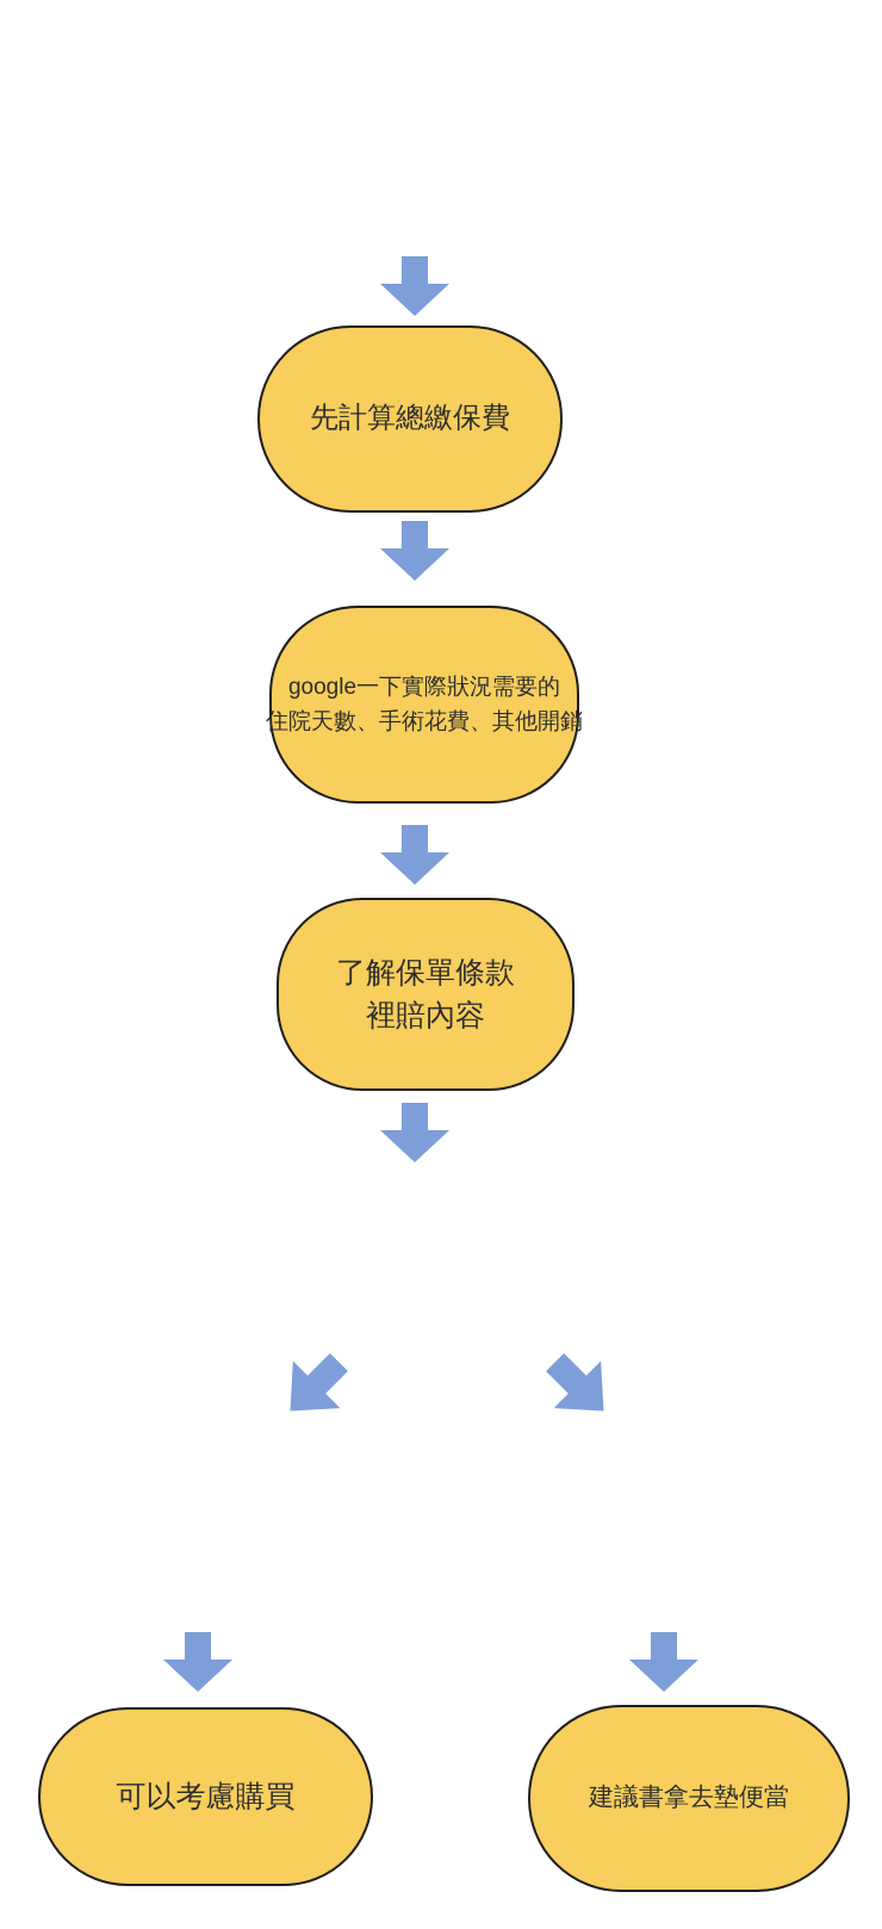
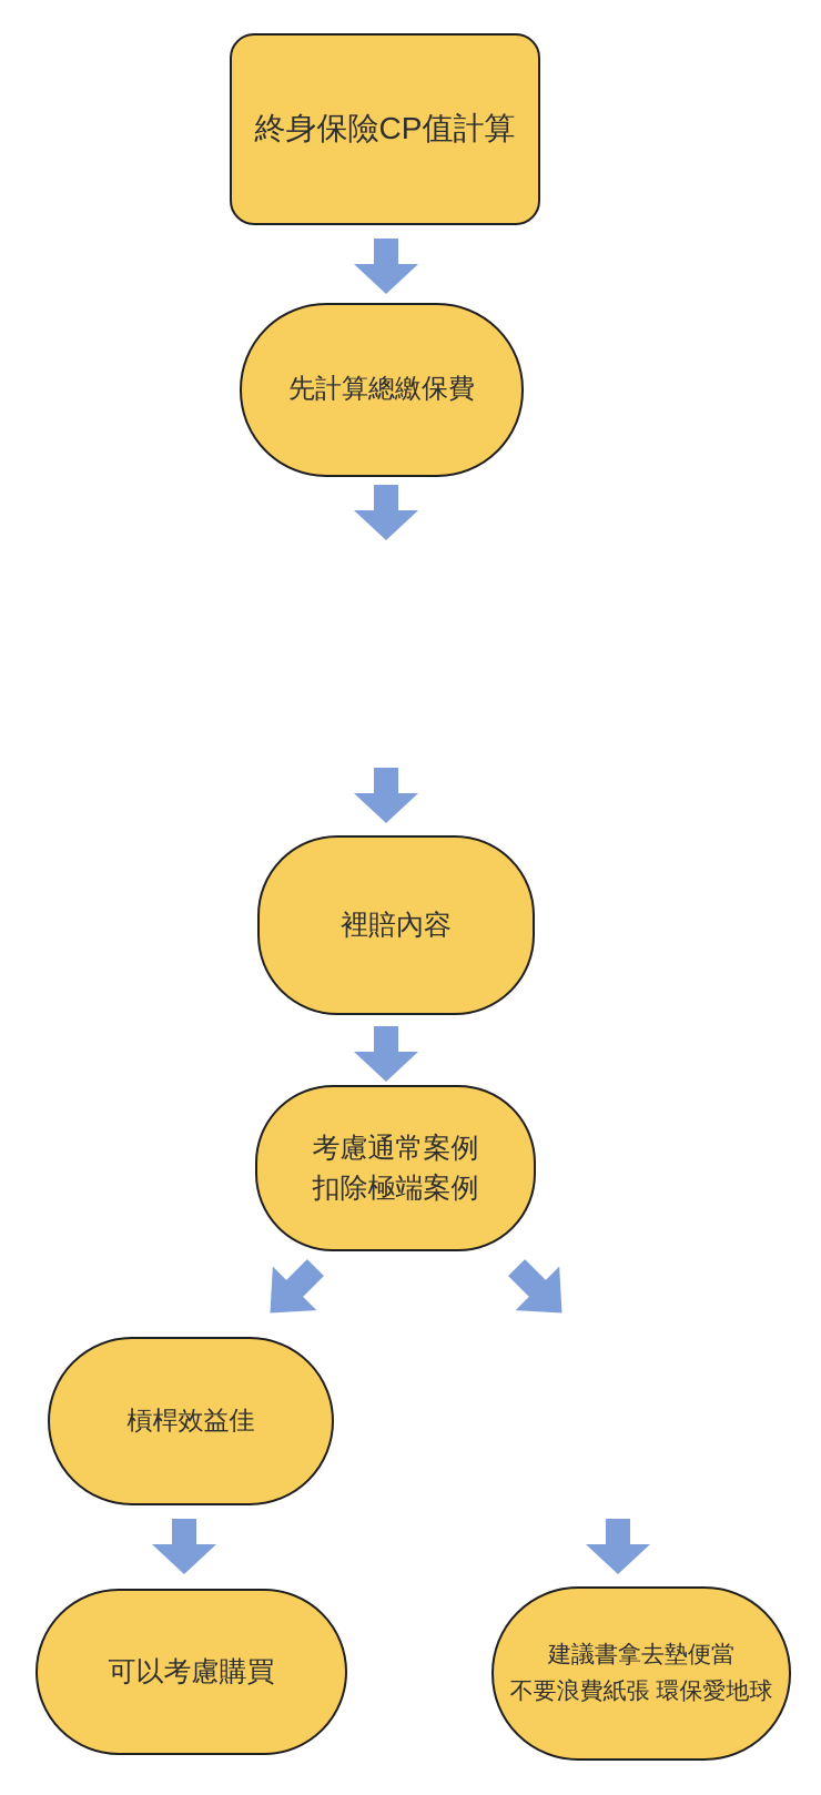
+ 終身保險CP值計算
  先計算總繳保費
- google一下實際狀況需要的
- 住院天數、手術花費、其他開銷
- 了解保單條款
  裡賠內容
+ 考慮通常案例
+ 扣除極端案例
+ 槓桿效益佳
  可以考慮購買
  建議書拿去墊便當
+ 不要浪費紙張 環保愛地球
